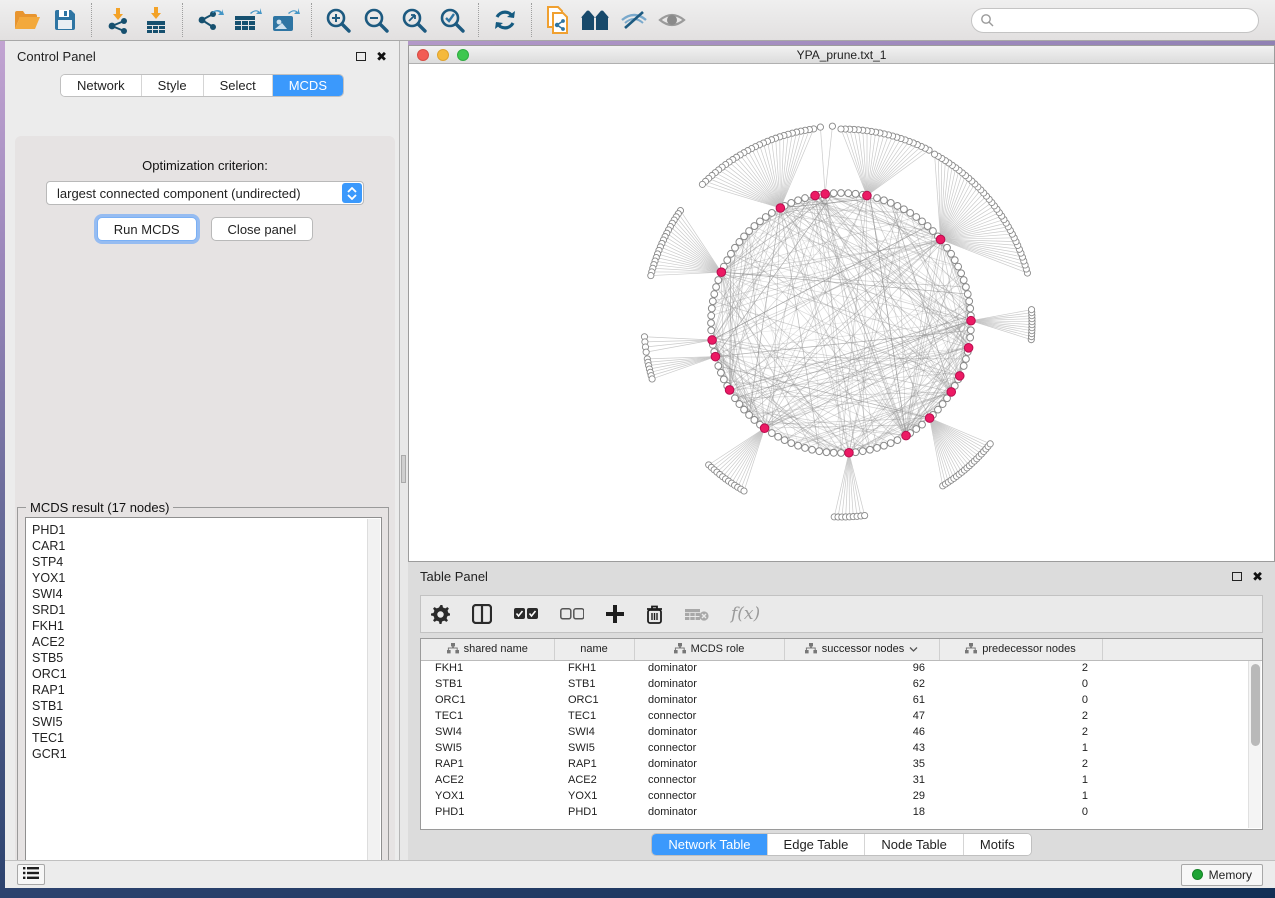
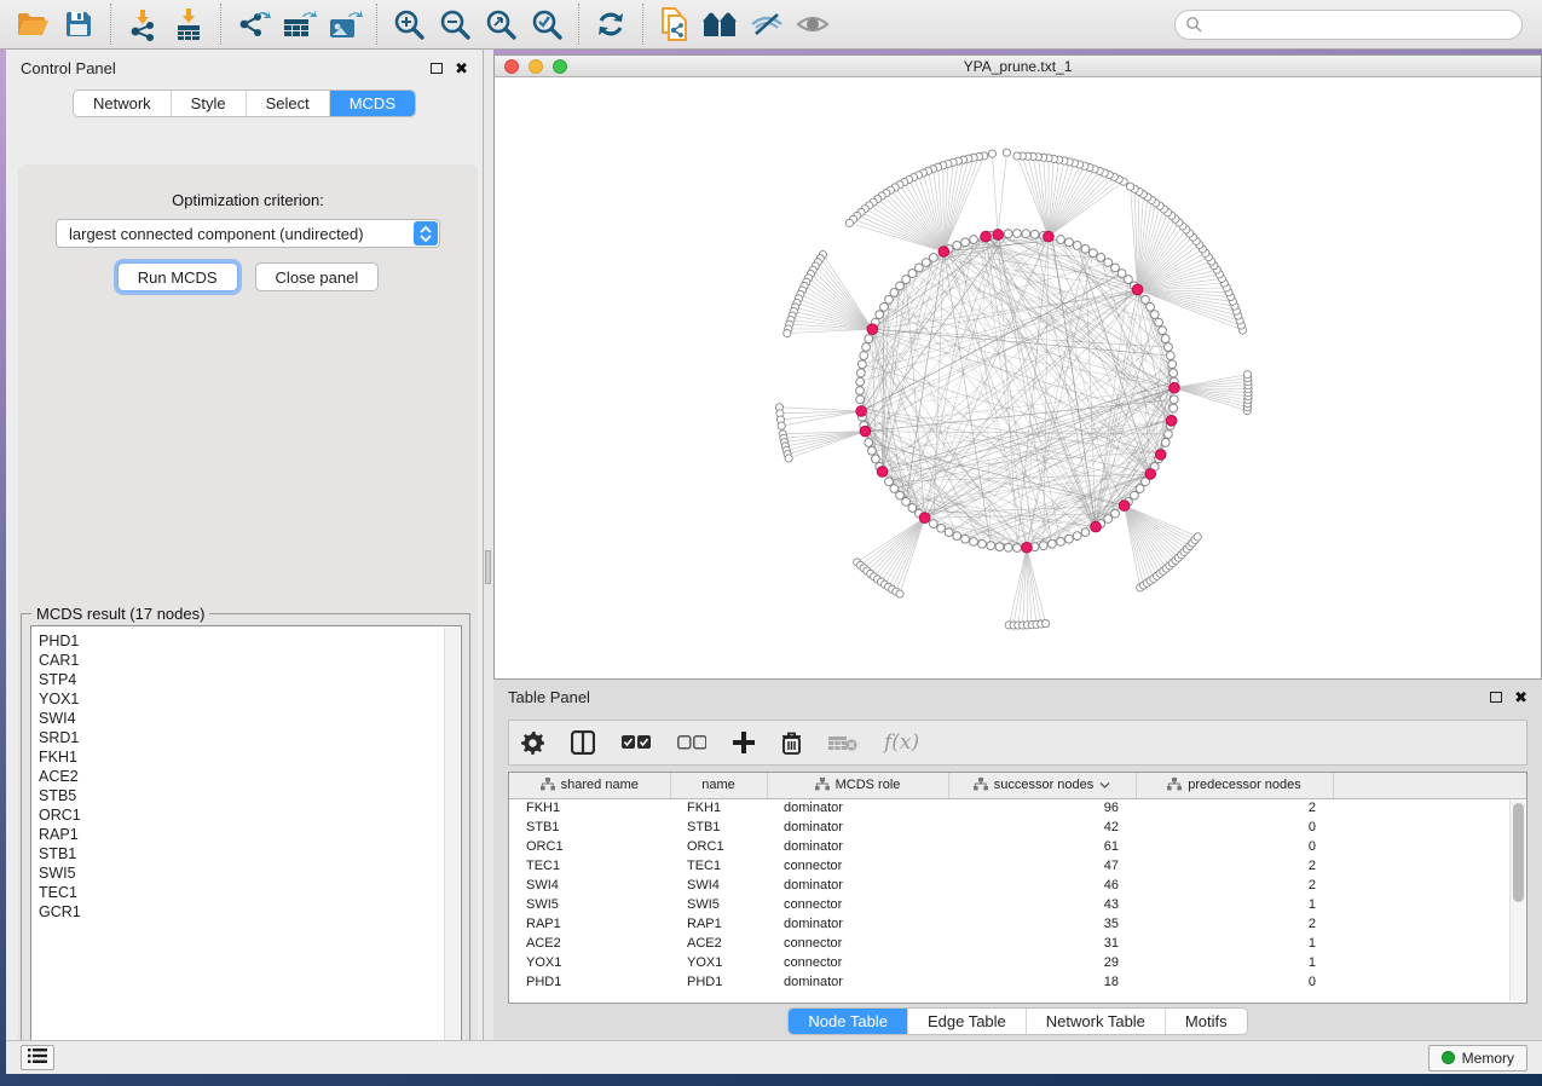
  Control Panel
  ✖
  Network
  Style
  Select
  MCDS
  Optimization criterion:
  largest connected component (undirected)
  Run MCDS
  Close panel
  MCDS result (17 nodes)
  PHD1
  CAR1
  STP4
  YOX1
  SWI4
  SRD1
  FKH1
  ACE2
  STB5
  ORC1
  RAP1
  STB1
  SWI5
  TEC1
  GCR1
  YPA_prune.txt_1
  Table Panel
  ✖
  f(x)
  shared name	name	MCDS role	successor nodes	predecessor nodes
  FKH1	FKH1	dominator	96	2
- STB1	STB1	dominator	62	0
+ STB1	STB1	dominator	42	0
  ORC1	ORC1	dominator	61	0
  TEC1	TEC1	connector	47	2
  SWI4	SWI4	dominator	46	2
  SWI5	SWI5	connector	43	1
  RAP1	RAP1	dominator	35	2
  ACE2	ACE2	connector	31	1
  YOX1	YOX1	connector	29	1
  PHD1	PHD1	dominator	18	0
- Network Table
+ Node Table
  Edge Table
- Node Table
+ Network Table
  Motifs
  Memory
